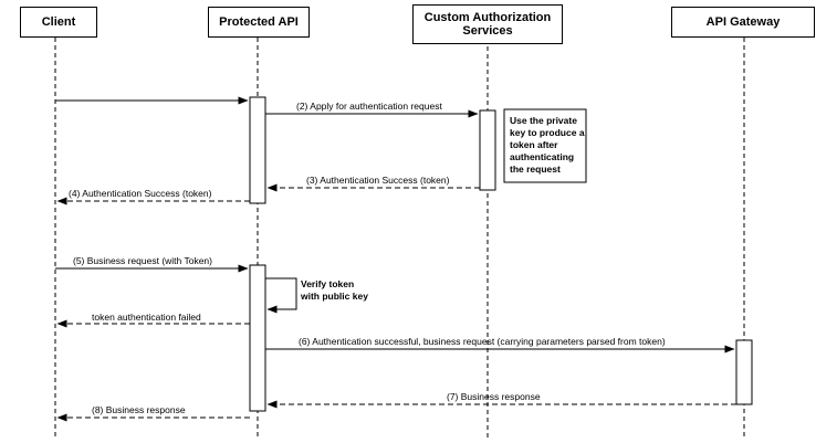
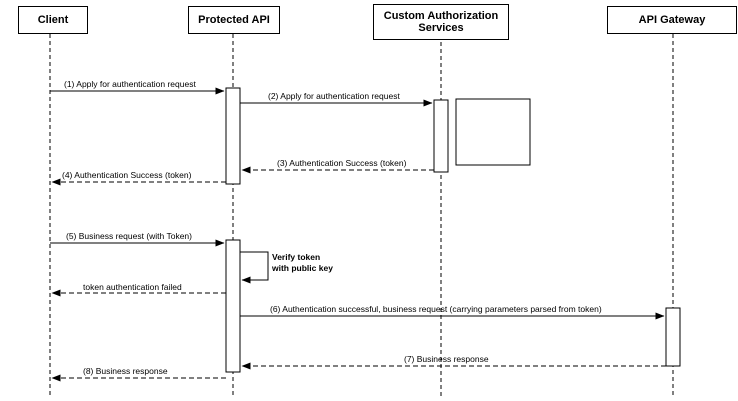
  Client
  Protected API
  Custom Authorization Services
  API Gateway
+ (1) Apply for authentication request
  (2) Apply for authentication request
  (3) Authentication Success (token)
  (4) Authentication Success (token)
  (5) Business request (with Token)
  token authentication failed
  (6) Authentication successful, business request (carrying parameters parsed from token)
  (7) Business response
  (8) Business response
- Use the private
- key to produce a
- token after
- authenticating
- the request
  Verify token
  with public key
